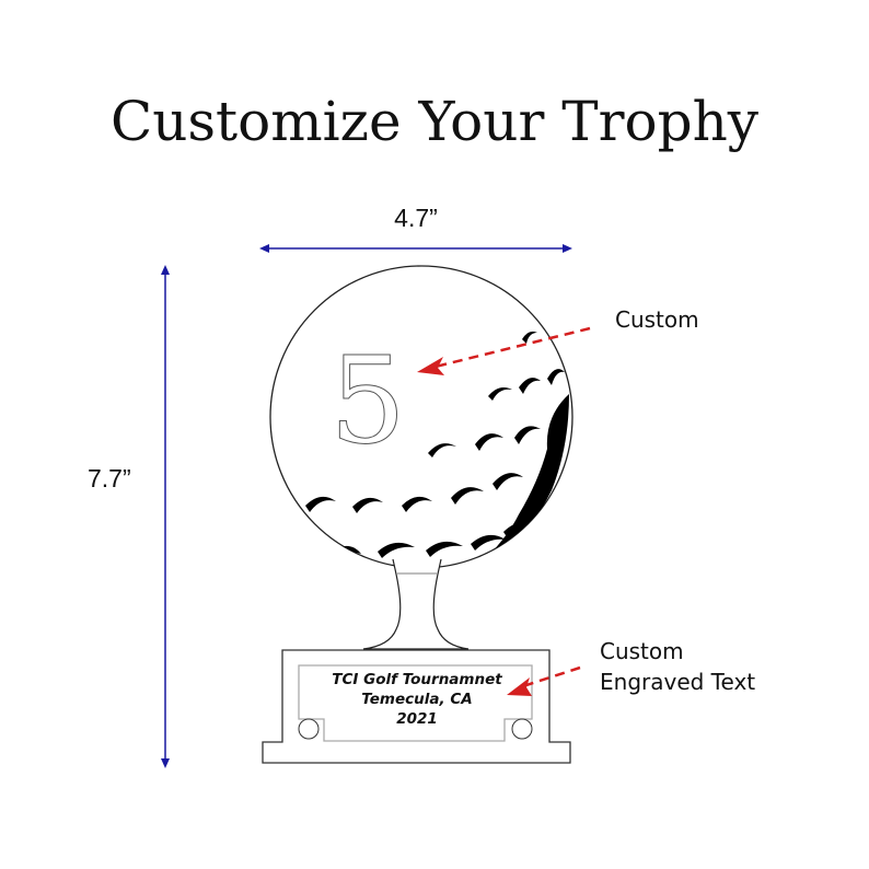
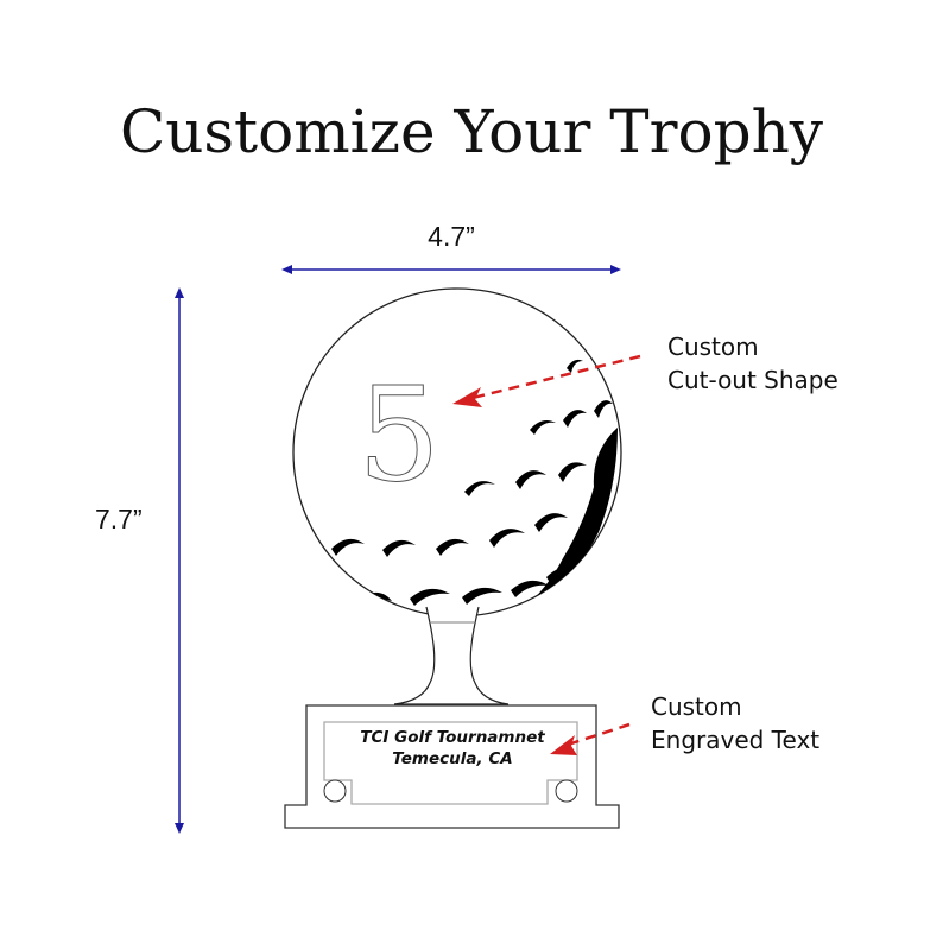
  Customize Your Trophy
  4.7”
  7.7”
  5
  TCI Golf Tournamnet
  Temecula, CA
- 2021
  Custom
+ Cut-out Shape
  Custom
  Engraved Text
